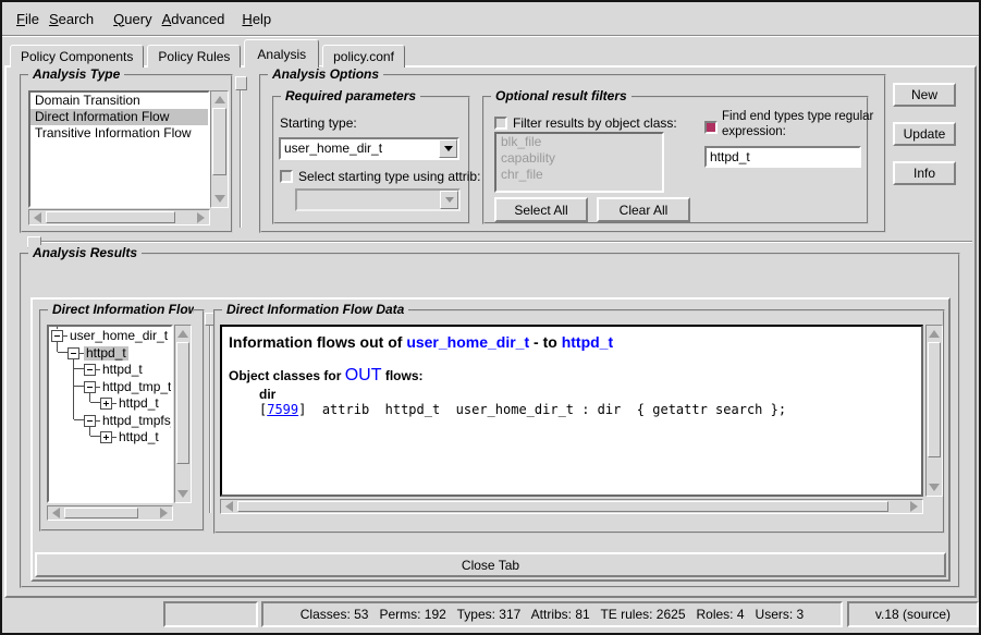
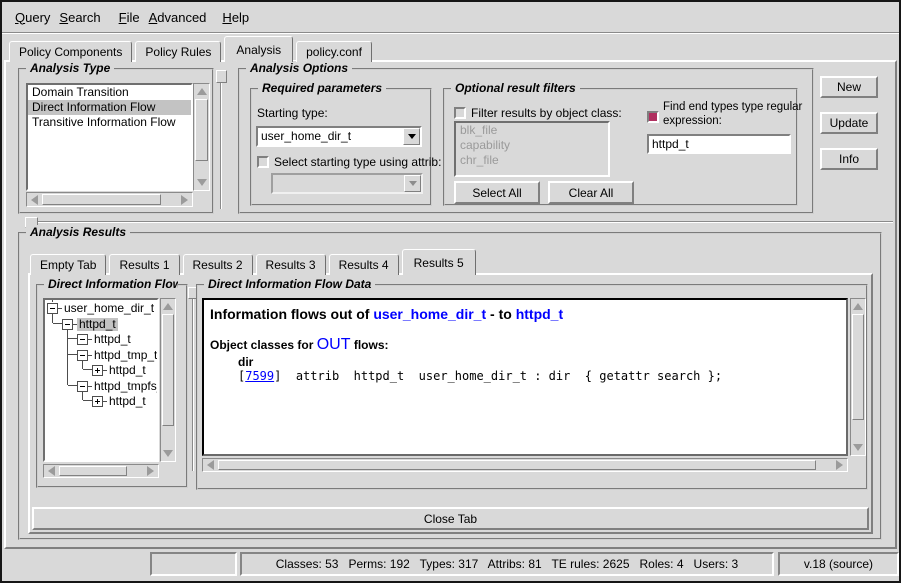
- File
+ Query
  Search
- Query
+ File
  Advanced
  Help
  Policy Components
  Policy Rules
  Analysis
  policy.conf
  Analysis Type
  Domain Transition
  Direct Information Flow
  Transitive Information Flow
  Analysis Options
  Required parameters
  Starting type:
  user_home_dir_t
  Select starting type using attrib:
  Optional result filters
  Filter results by object class:
  blk_file
  capability
  chr_file
  Select All
  Clear All
  Find end types type regular expression:
  httpd_t
  New
  Update
  Info
  Analysis Results
+ Empty Tab
+ Results 1
+ Results 2
+ Results 3
+ Results 4
+ Results 5
  Direct Information Flow
  user_home_dir_t
  httpd_t
  httpd_t
  httpd_tmp_t
  httpd_t
  httpd_tmpfs
  httpd_t
  Direct Information Flow Data
  Information flows out of user_home_dir_t - to httpd_t
  Object classes for OUT flows:
  dir
  [7599] attrib httpd_t user_home_dir_t : dir { getattr search };
  Close Tab
  Classes: 53 Perms: 192 Types: 317 Attribs: 81 TE rules: 2625 Roles: 4 Users: 3
  v.18 (source)
